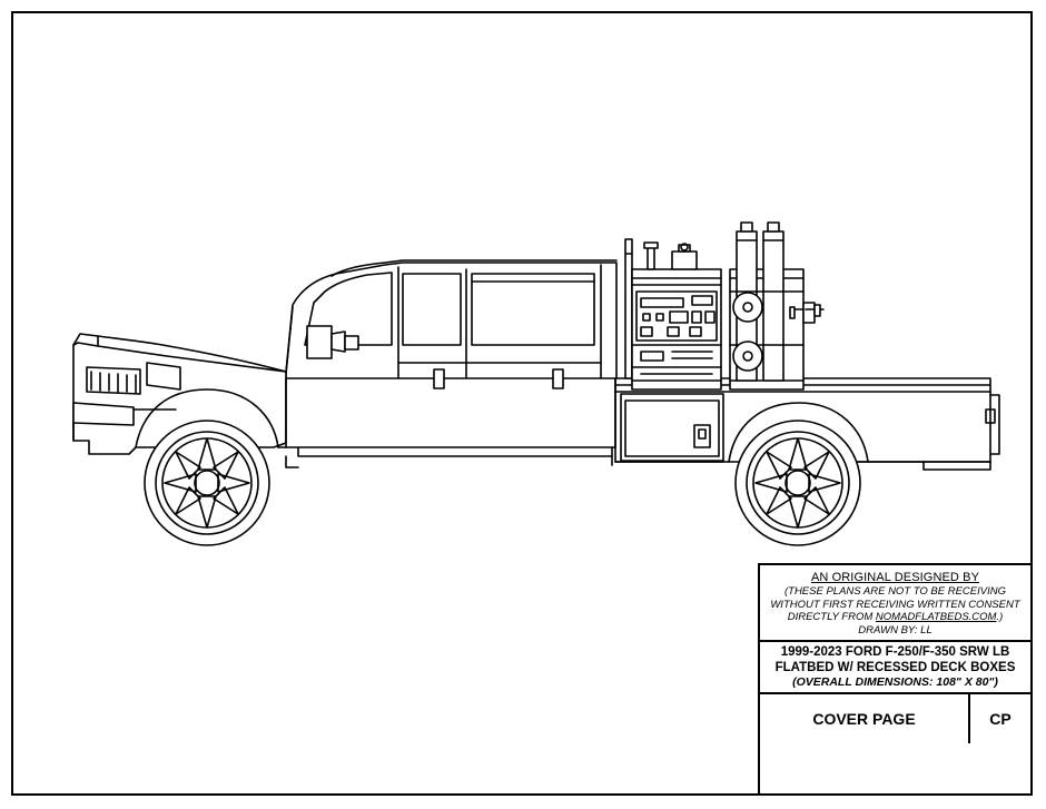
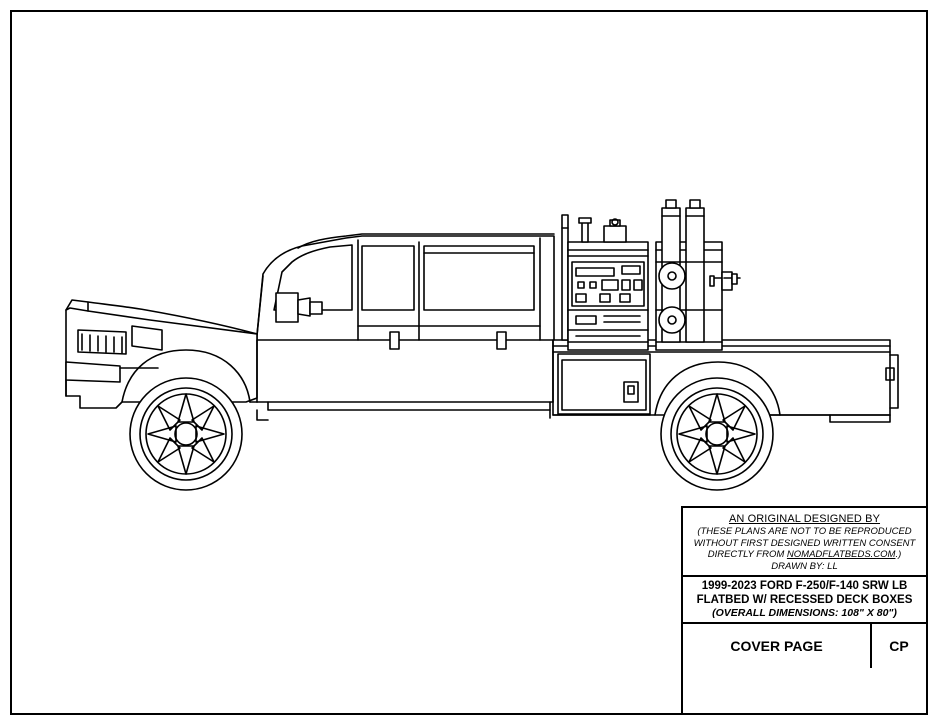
  AN ORIGINAL DESIGNED BY
- (THESE PLANS ARE NOT TO BE RECEIVING
+ (THESE PLANS ARE NOT TO BE REPRODUCED
- WITHOUT FIRST RECEIVING WRITTEN CONSENT
+ WITHOUT FIRST DESIGNED WRITTEN CONSENT
  DIRECTLY FROM NOMADFLATBEDS.COM.)
  DRAWN BY: LL
- 1999-2023 FORD F-250/F-350 SRW LB
+ 1999-2023 FORD F-250/F-140 SRW LB
  FLATBED W/ RECESSED DECK BOXES
  (OVERALL DIMENSIONS: 108" X 80")
  COVER PAGE
  CP
